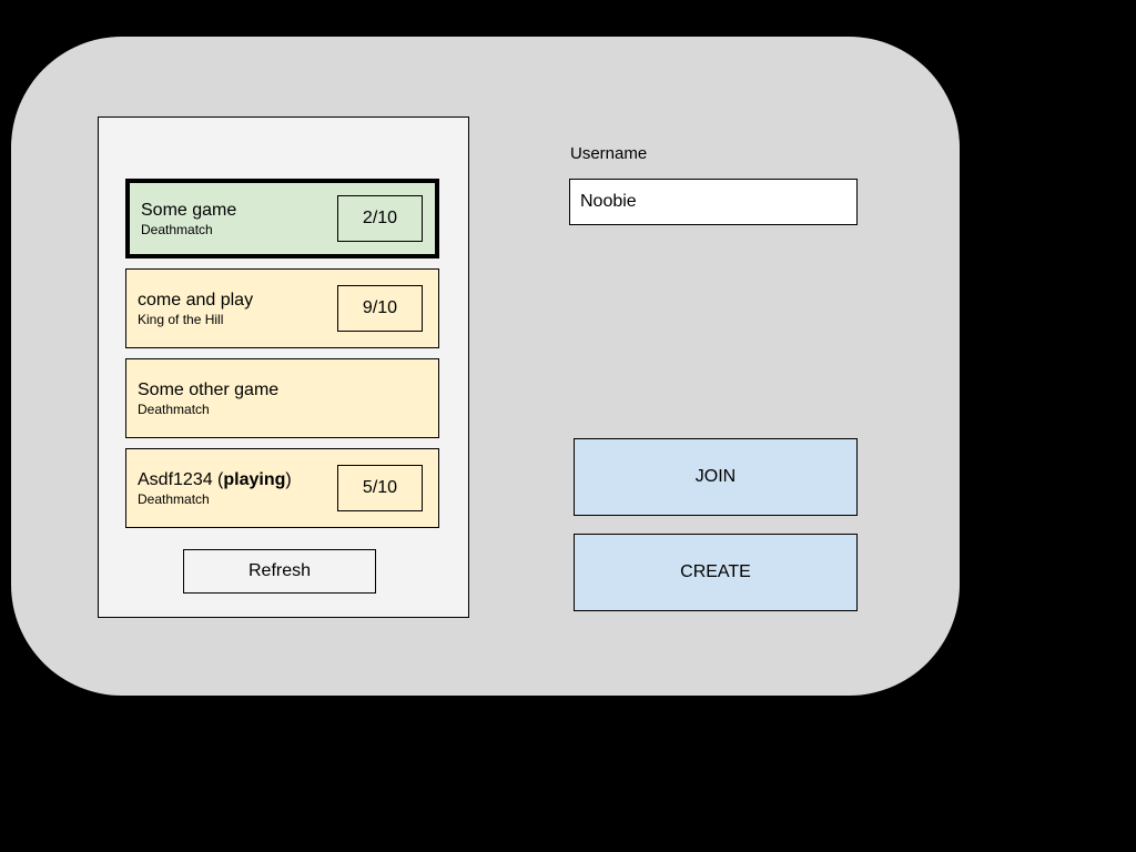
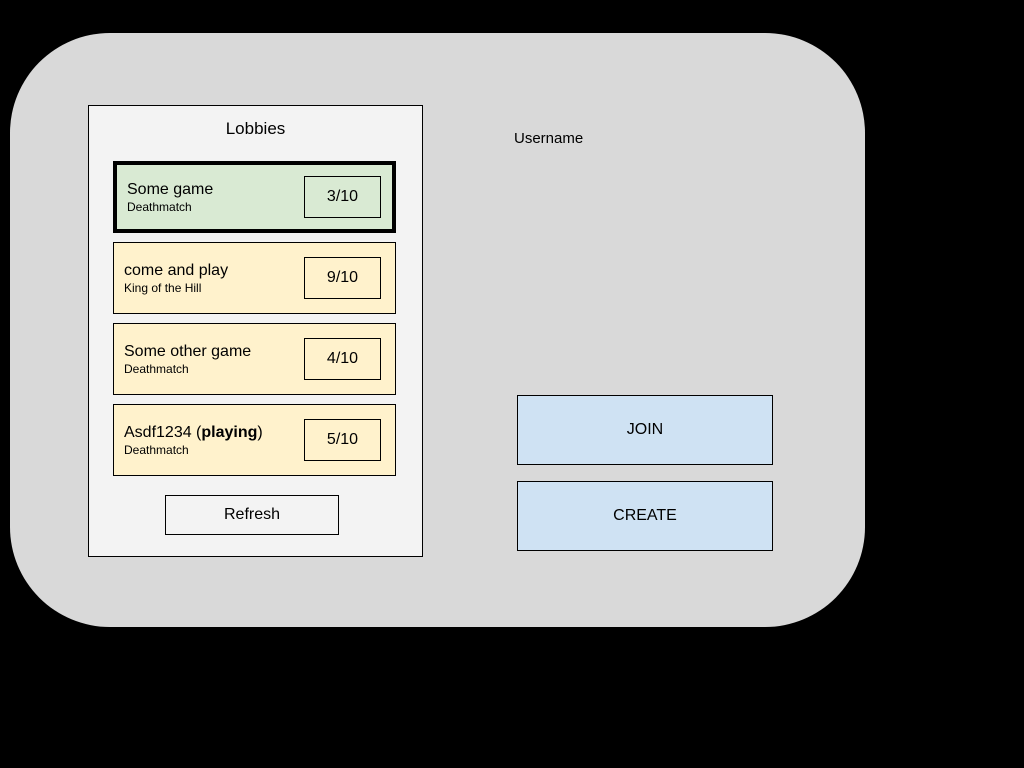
+ Lobbies
  Some game
  Deathmatch
- 2/10
+ 3/10
  come and play
  King of the Hill
  9/10
  Some other game
  Deathmatch
+ 4/10
  Asdf1234 (playing)
  Deathmatch
  5/10
  Refresh
  Username
- Noobie
  JOIN
  CREATE
